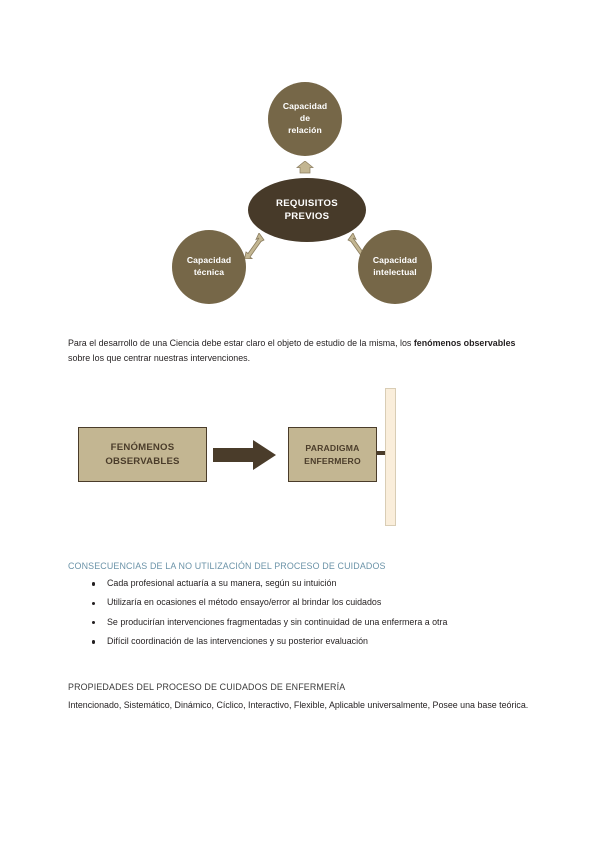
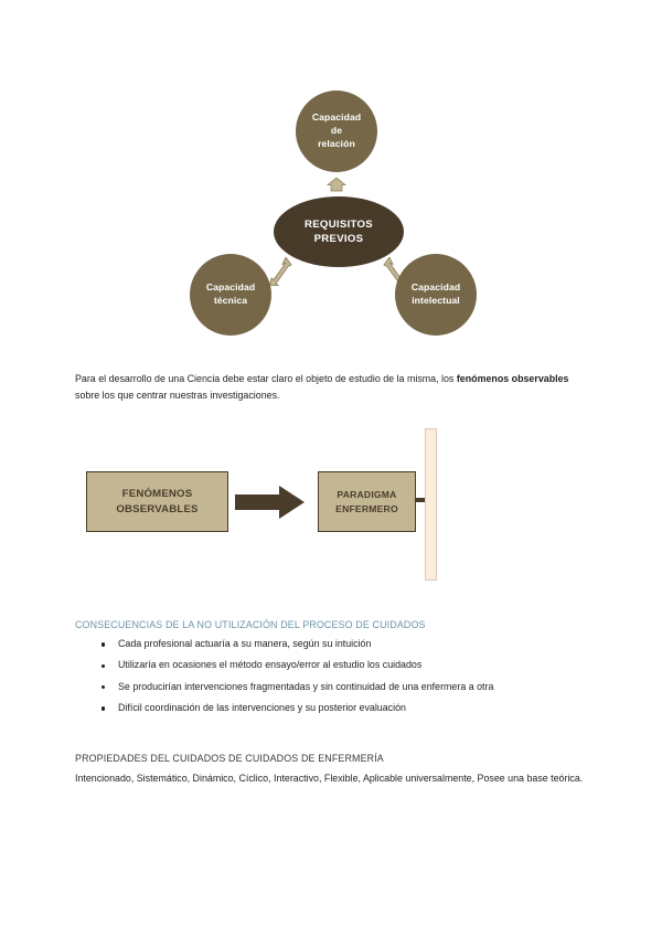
  Capacidad
  de
  relación
  REQUISITOS
  PREVIOS
  Capacidad
  técnica
  Capacidad
  intelectual
- Para el desarrollo de una Ciencia debe estar claro el objeto de estudio de la misma, los fenómenos observables sobre los que centrar nuestras intervenciones.
+ Para el desarrollo de una Ciencia debe estar claro el objeto de estudio de la misma, los fenómenos observables sobre los que centrar nuestras investigaciones.
  FENÓMENOS
  OBSERVABLES
  PARADIGMA
  ENFERMERO
  CONSECUENCIAS DE LA NO UTILIZACIÓN DEL PROCESO DE CUIDADOS
  Cada profesional actuaría a su manera, según su intuición
- Utilizaría en ocasiones el método ensayo/error al brindar los cuidados
+ Utilizaría en ocasiones el método ensayo/error al estudio los cuidados
  Se producirían intervenciones fragmentadas y sin continuidad de una enfermera a otra
  Difícil coordinación de las intervenciones y su posterior evaluación
- PROPIEDADES DEL PROCESO DE CUIDADOS DE ENFERMERÍA
+ PROPIEDADES DEL CUIDADOS DE CUIDADOS DE ENFERMERÍA
  Intencionado, Sistemático, Dinámico, Cíclico, Interactivo, Flexible, Aplicable universalmente, Posee una base teórica.
